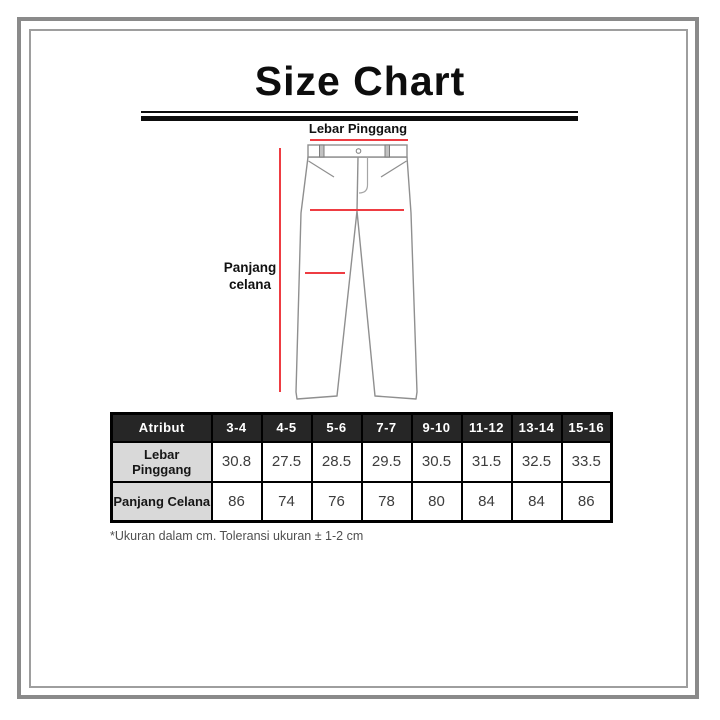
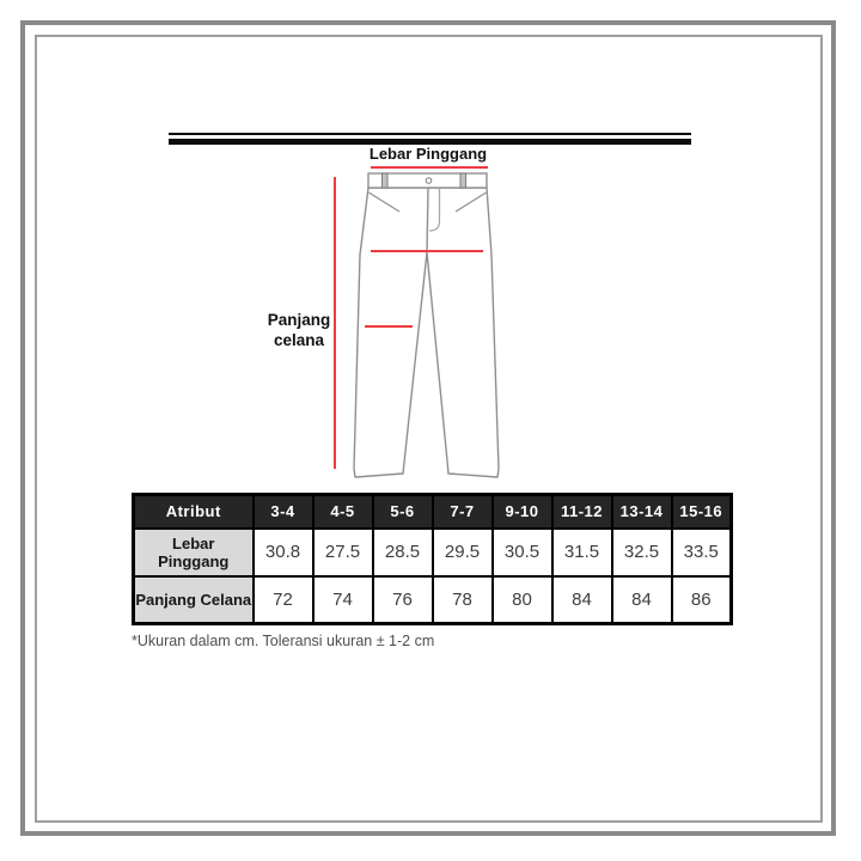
- Size Chart
  Lebar Pinggang
  Panjang
  celana
  Atribut	3-4	4-5	5-6	7-7	9-10	11-12	13-14	15-16
  Lebar Pinggang	30.8	27.5	28.5	29.5	30.5	31.5	32.5	33.5
- Panjang Celana	86	74	76	78	80	84	84	86
+ Panjang Celana	72	74	76	78	80	84	84	86
  *Ukuran dalam cm. Toleransi ukuran ± 1-2 cm
